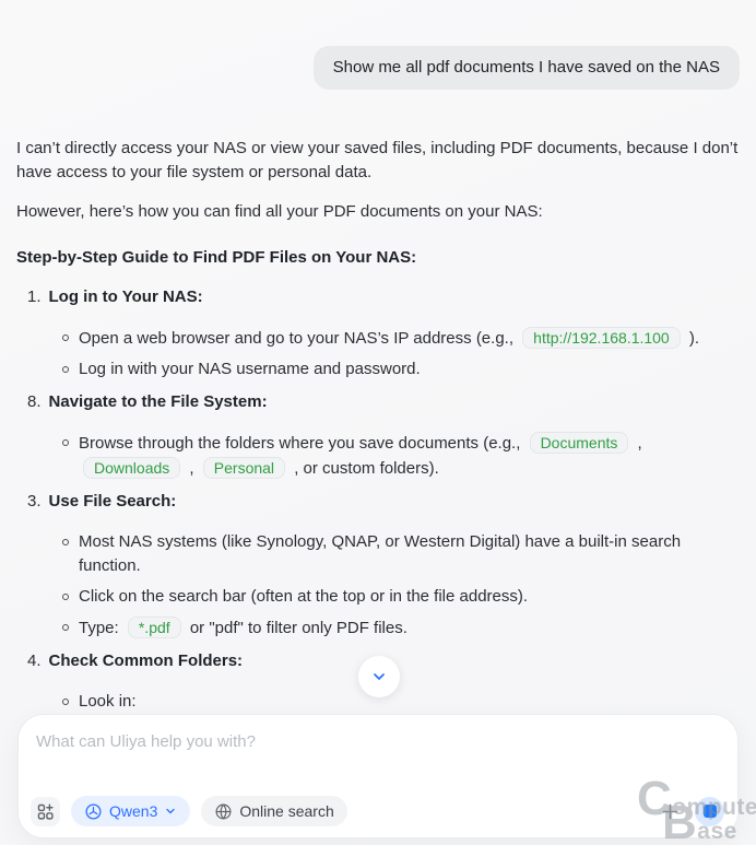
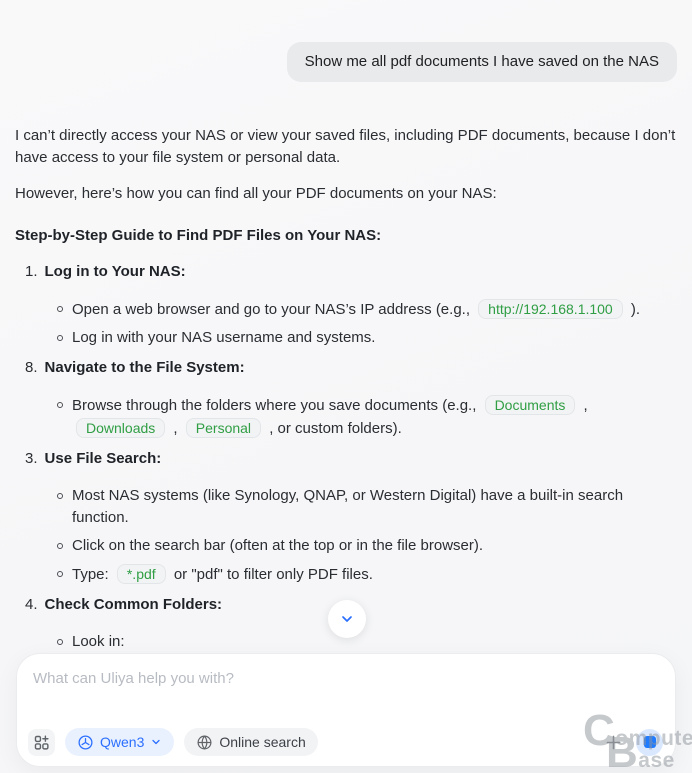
  Show me all pdf documents I have saved on the NAS
  I can’t directly access your NAS or view your saved files, including PDF documents, because I don’t have access to your file system or personal data.
  However, here’s how you can find all your PDF documents on your NAS:
  Step-by-Step Guide to Find PDF Files on Your NAS:
  1.
  Log in to Your NAS:
  Open a web browser and go to your NAS’s IP address (e.g., http://192.168.1.100 ).
- Log in with your NAS username and password.
+ Log in with your NAS username and systems.
  8.
  Navigate to the File System:
  Browse through the folders where you save documents (e.g., Documents , Downloads , Personal , or custom folders).
  3.
  Use File Search:
  Most NAS systems (like Synology, QNAP, or Western Digital) have a built-in search function.
- Click on the search bar (often at the top or in the file address).
+ Click on the search bar (often at the top or in the file browser).
  Type: *.pdf or "pdf" to filter only PDF files.
  4.
  Check Common Folders:
  Look in:
  What can Uliya help you with?
  Qwen3
  Online search
  Compute
  Base
